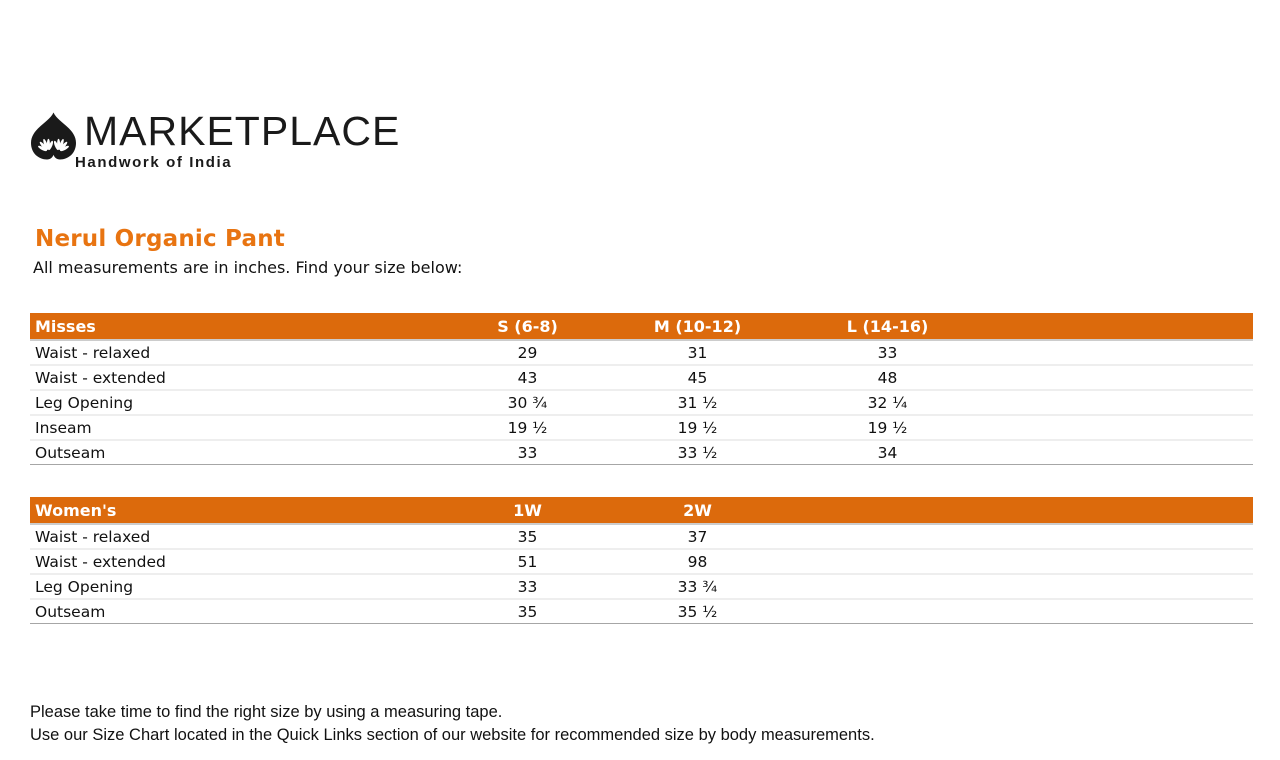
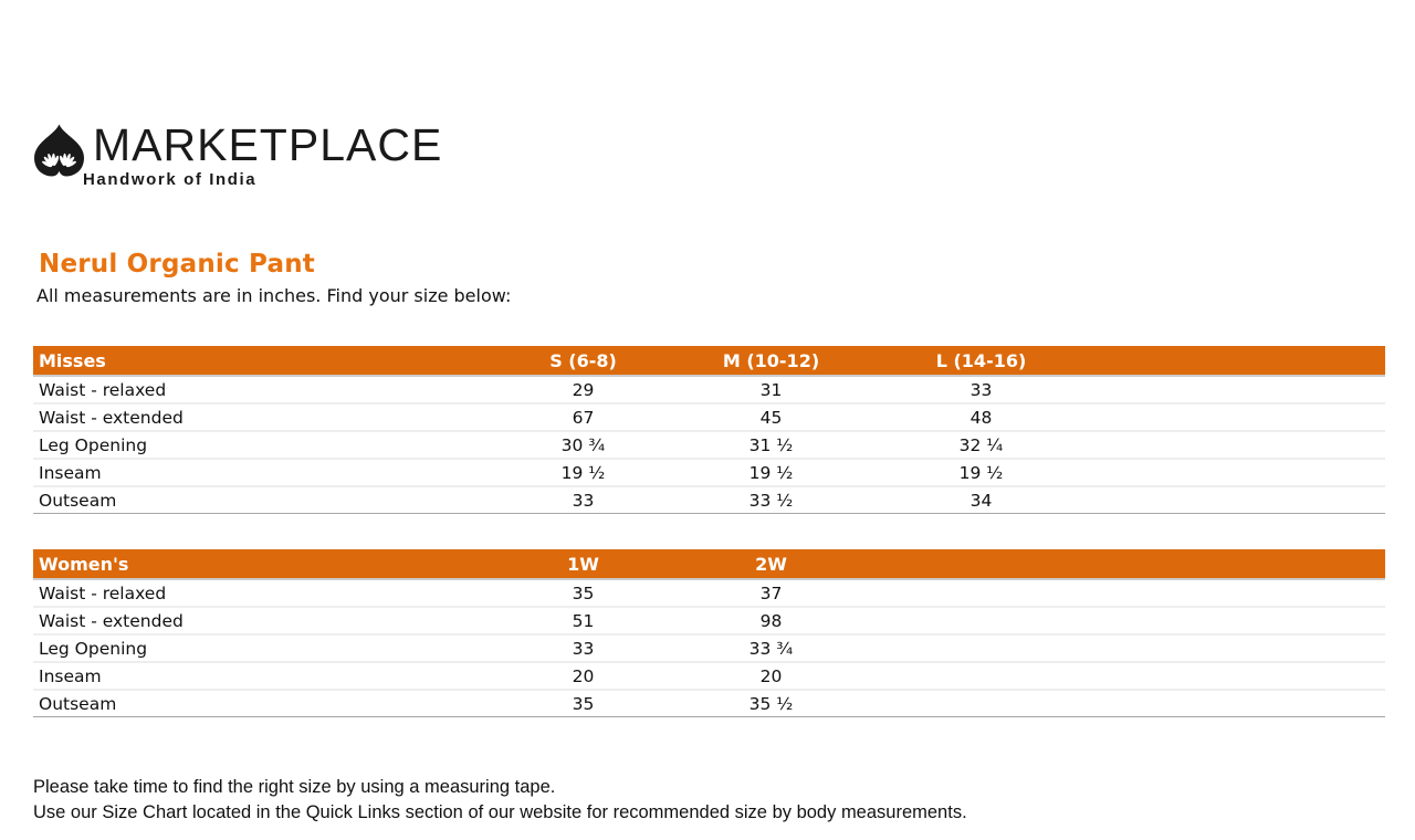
  MARKETPLACE
  Handwork of India
  Nerul Organic Pant
  All measurements are in inches. Find your size below:
  Misses	S (6-8)	M (10-12)	L (14-16)
  Waist - relaxed	29	31	33
- Waist - extended	43	45	48
+ Waist - extended	67	45	48
  Leg Opening	30 ¾	31 ½	32 ¼
  Inseam	19 ½	19 ½	19 ½
  Outseam	33	33 ½	34
  Women's	1W	2W
  Waist - relaxed	35	37
  Waist - extended	51	98
  Leg Opening	33	33 ¾
+ Inseam	20	20
  Outseam	35	35 ½
  Please take time to find the right size by using a measuring tape.
  Use our Size Chart located in the Quick Links section of our website for recommended size by body measurements.
